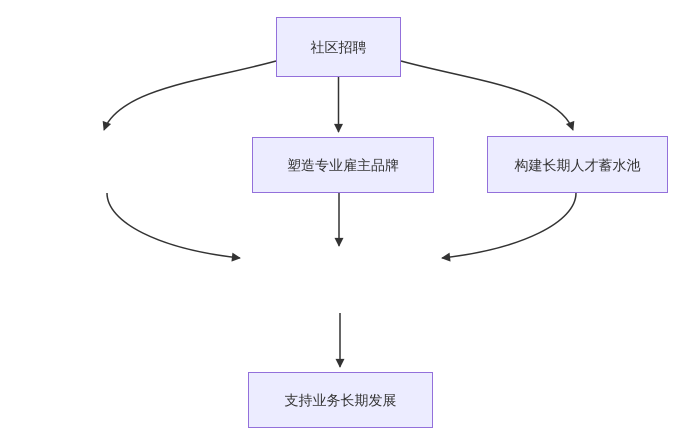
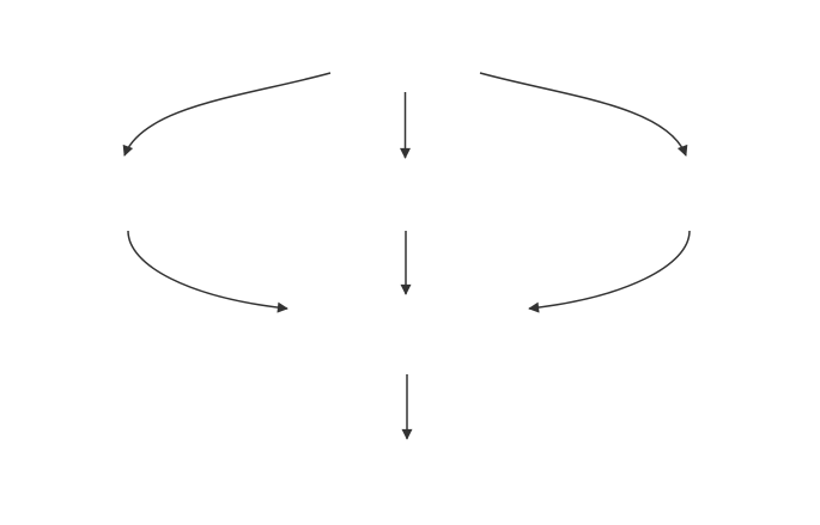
- 社区招聘
- 塑造专业雇主品牌
- 构建长期人才蓄水池
- 支持业务长期发展
